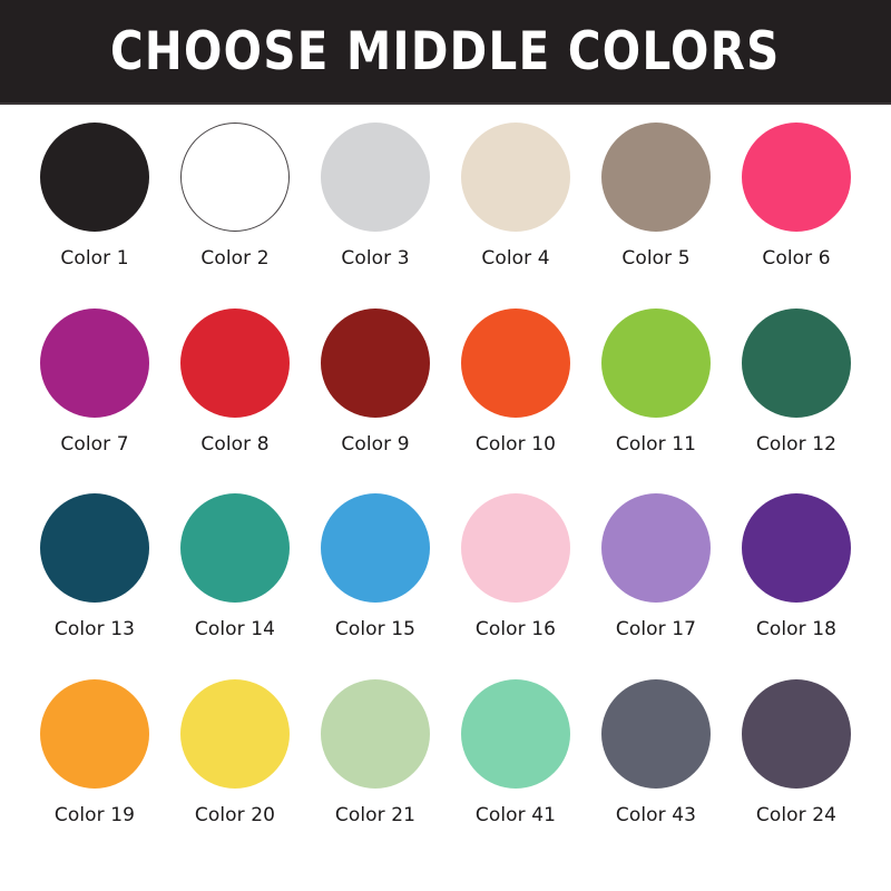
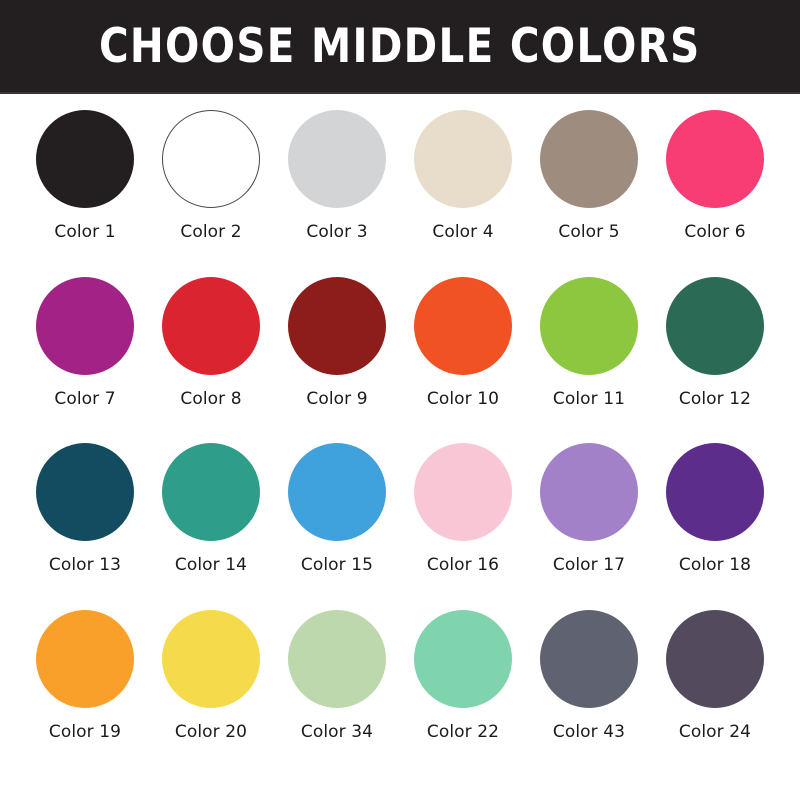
  CHOOSE MIDDLE COLORS
  Color 1
  Color 2
  Color 3
  Color 4
  Color 5
  Color 6
  Color 7
  Color 8
  Color 9
  Color 10
  Color 11
  Color 12
  Color 13
  Color 14
  Color 15
  Color 16
  Color 17
  Color 18
  Color 19
  Color 20
- Color 21
+ Color 34
- Color 41
+ Color 22
  Color 43
  Color 24
